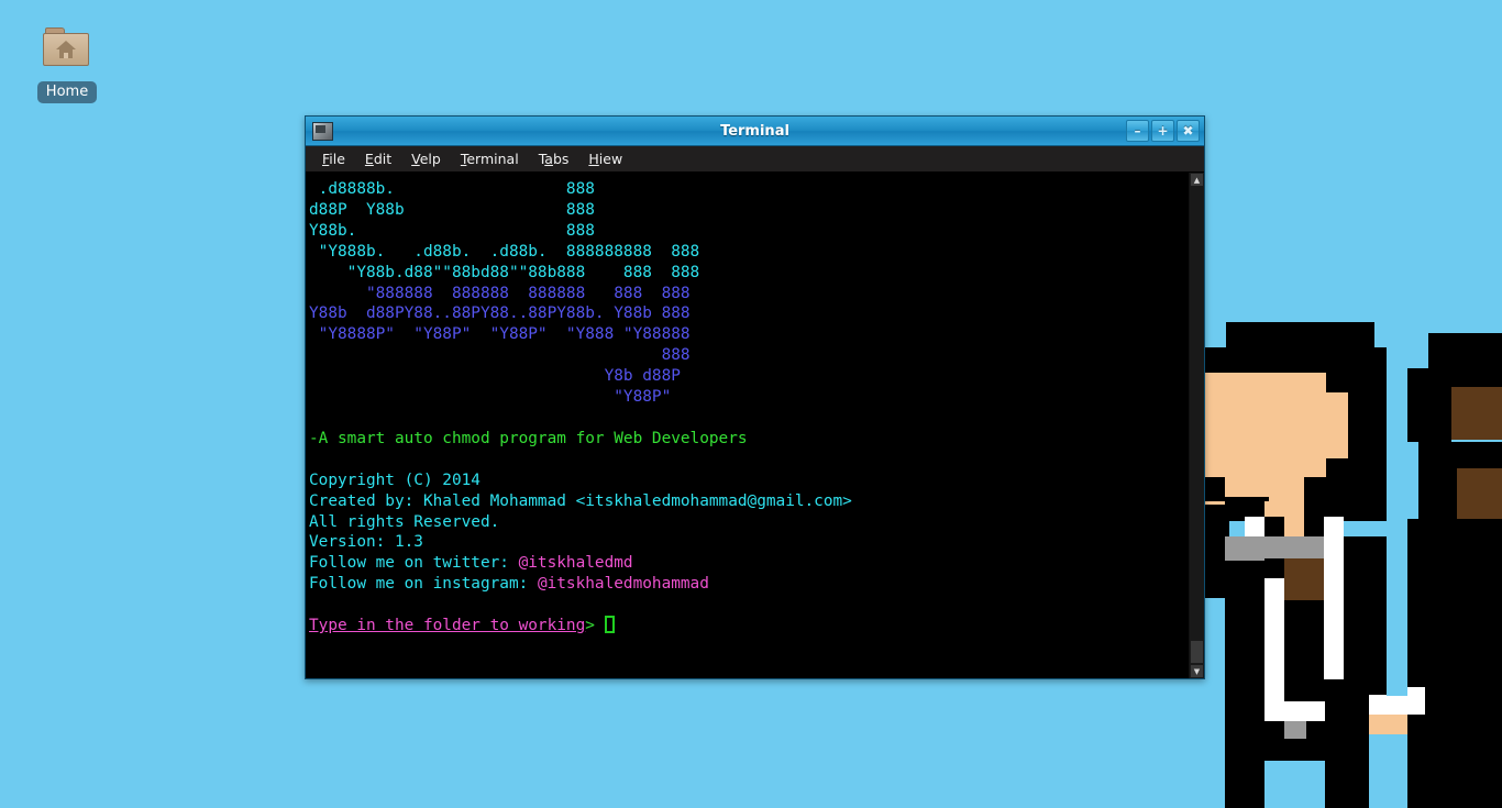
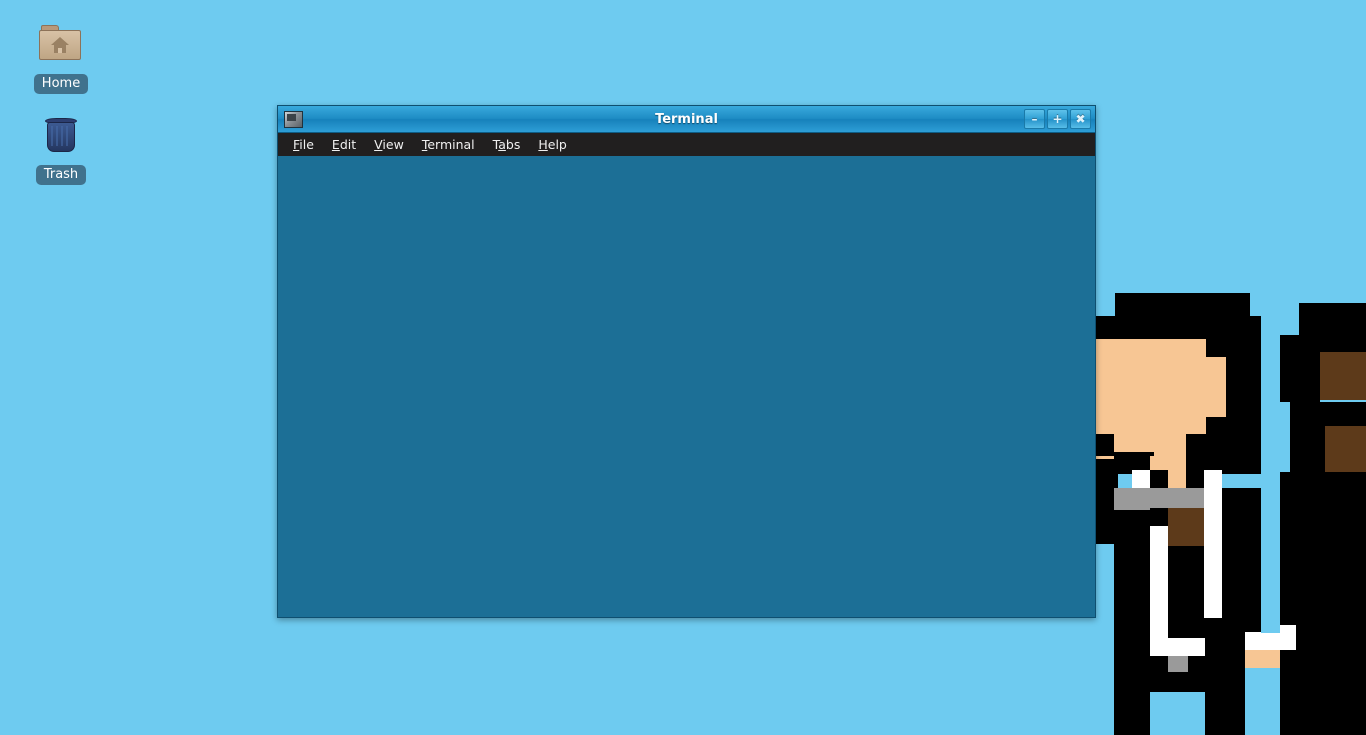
  Home
+ Trash
  Terminal
  –
  +
  ✖
  File
  Edit
- Velp
+ View
  Terminal
  Tabs
- Hiew
+ Help
- .d8888b. 888
- d88P Y88b 888
- Y88b. 888
- "Y888b. .d88b. .d88b. 888888888 888
- "Y88b.d88""88bd88""88b888 888 888 "888888 888888 888888 888 888
- Y88b d88PY88..88PY88..88PY88b. Y88b 888
- "Y8888P" "Y88P" "Y88P" "Y888 "Y88888
- 888
- Y8b d88P
- "Y88P" -A smart auto chmod program for Web Developers Copyright (C) 2014 Created by: Khaled Mohammad <itskhaledmohammad@gmail.com> All rights Reserved. Version: 1.3 Follow me on twitter: @itskhaledmd Follow me on instagram: @itskhaledmohammad Type in the folder to working>
- ▲
- ▼
